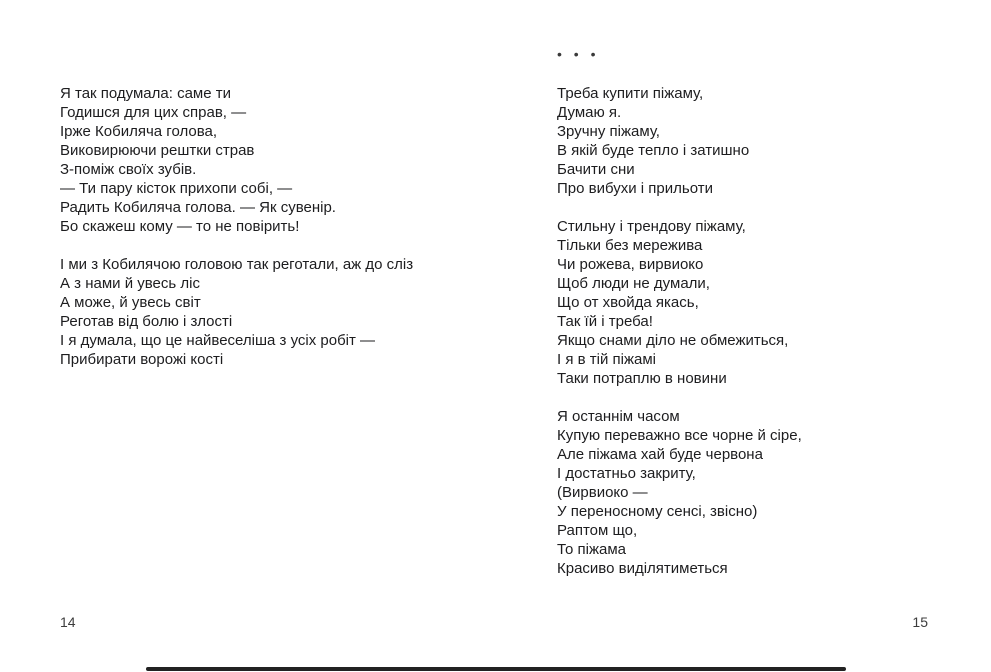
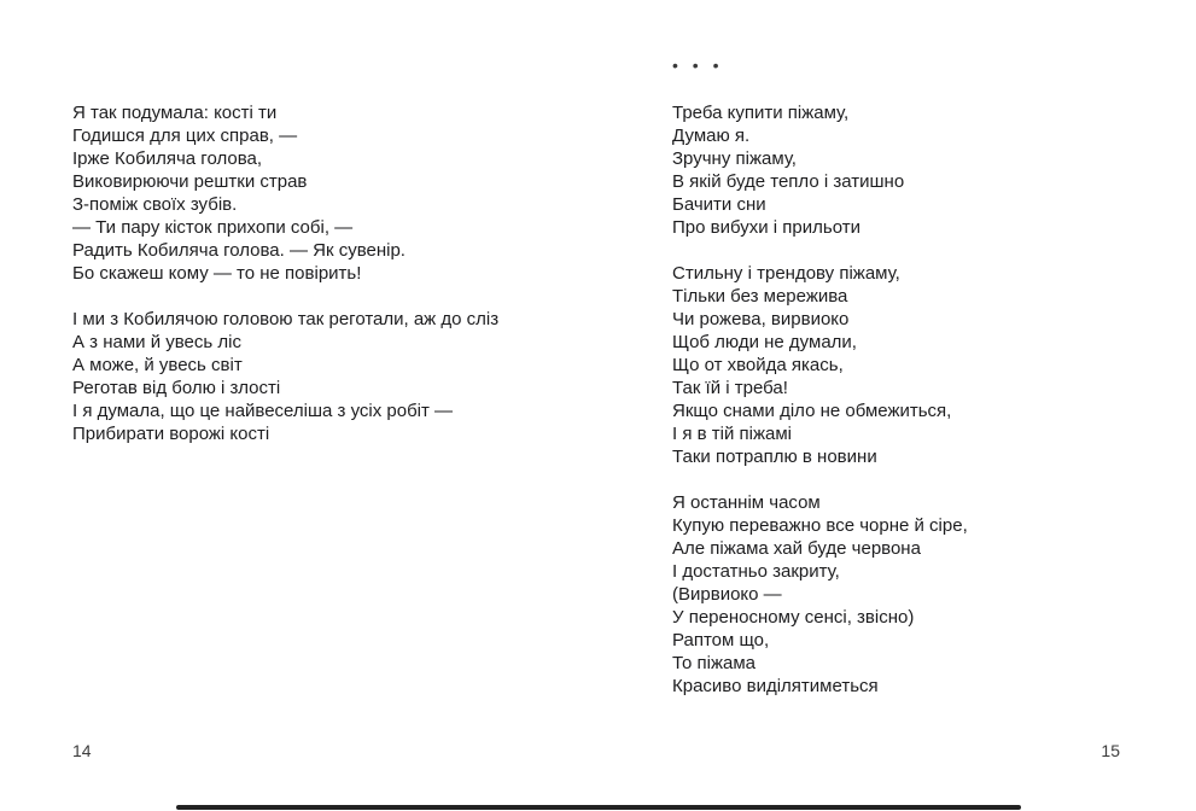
- Я так подумала: саме ти
+ Я так подумала: кості ти
  Годишся для цих справ, —
  Ірже Кобиляча голова,
  Виковирюючи рештки страв
  З-поміж своїх зубів.
  — Ти пару кісток прихопи собі, —
  Радить Кобиляча голова. — Як сувенір.
  Бо скажеш кому — то не повірить!
  І ми з Кобилячою головою так реготали, аж до сліз
  А з нами й увесь ліс
  А може, й увесь світ
  Реготав від болю і злості
  І я думала, що це найвеселіша з усіх робіт —
  Прибирати ворожі кості
  14
  • • •
  Треба купити піжаму,
  Думаю я.
  Зручну піжаму,
  В якій буде тепло і затишно
  Бачити сни
  Про вибухи і прильоти
  Стильну і трендову піжаму,
  Тільки без мережива
  Чи рожева, вирвиоко
  Щоб люди не думали,
  Що от хвойда якась,
  Так їй і треба!
  Якщо снами діло не обмежиться,
  І я в тій піжамі
  Таки потраплю в новини
  Я останнім часом
  Купую переважно все чорне й сіре,
  Але піжама хай буде червона
  І достатньо закриту,
  (Вирвиоко —
  У переносному сенсі, звісно)
  Раптом що,
  То піжама
  Красиво виділятиметься
  15
